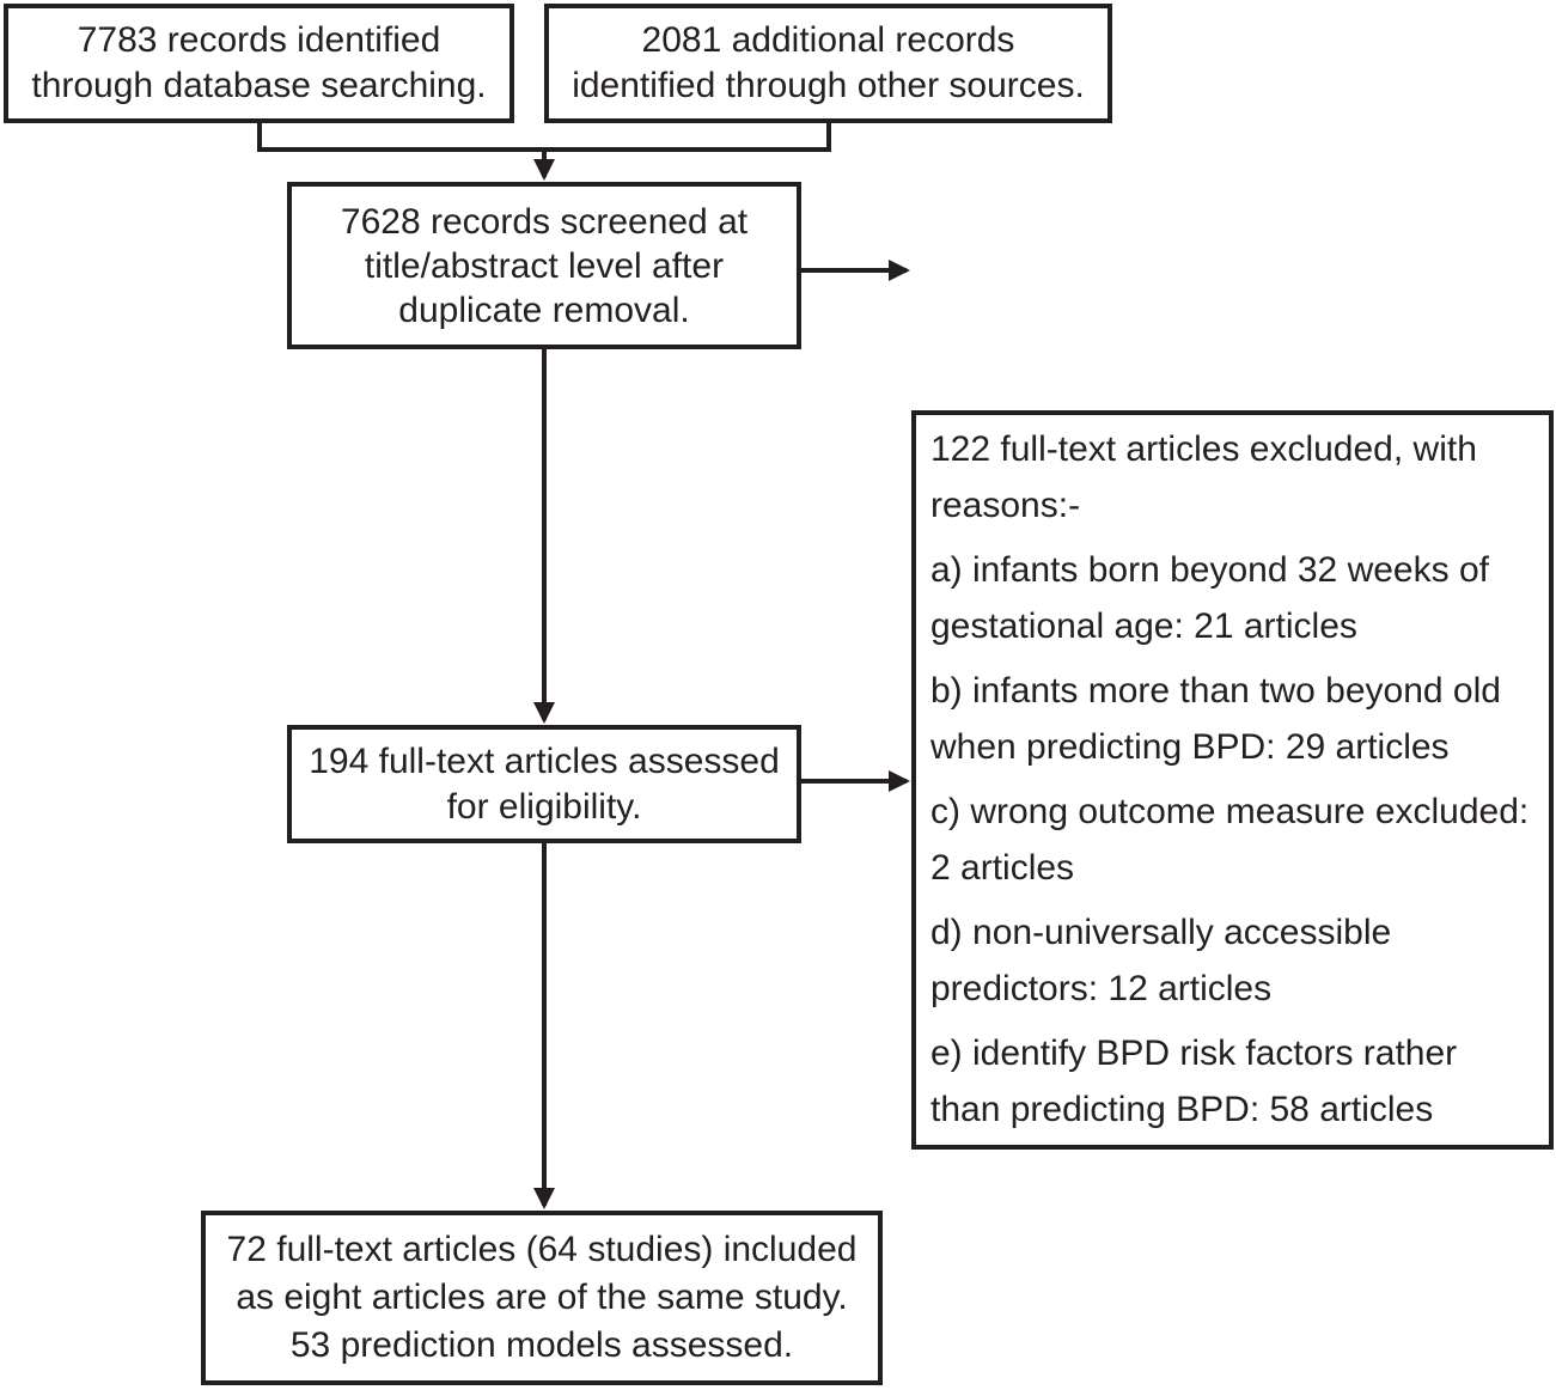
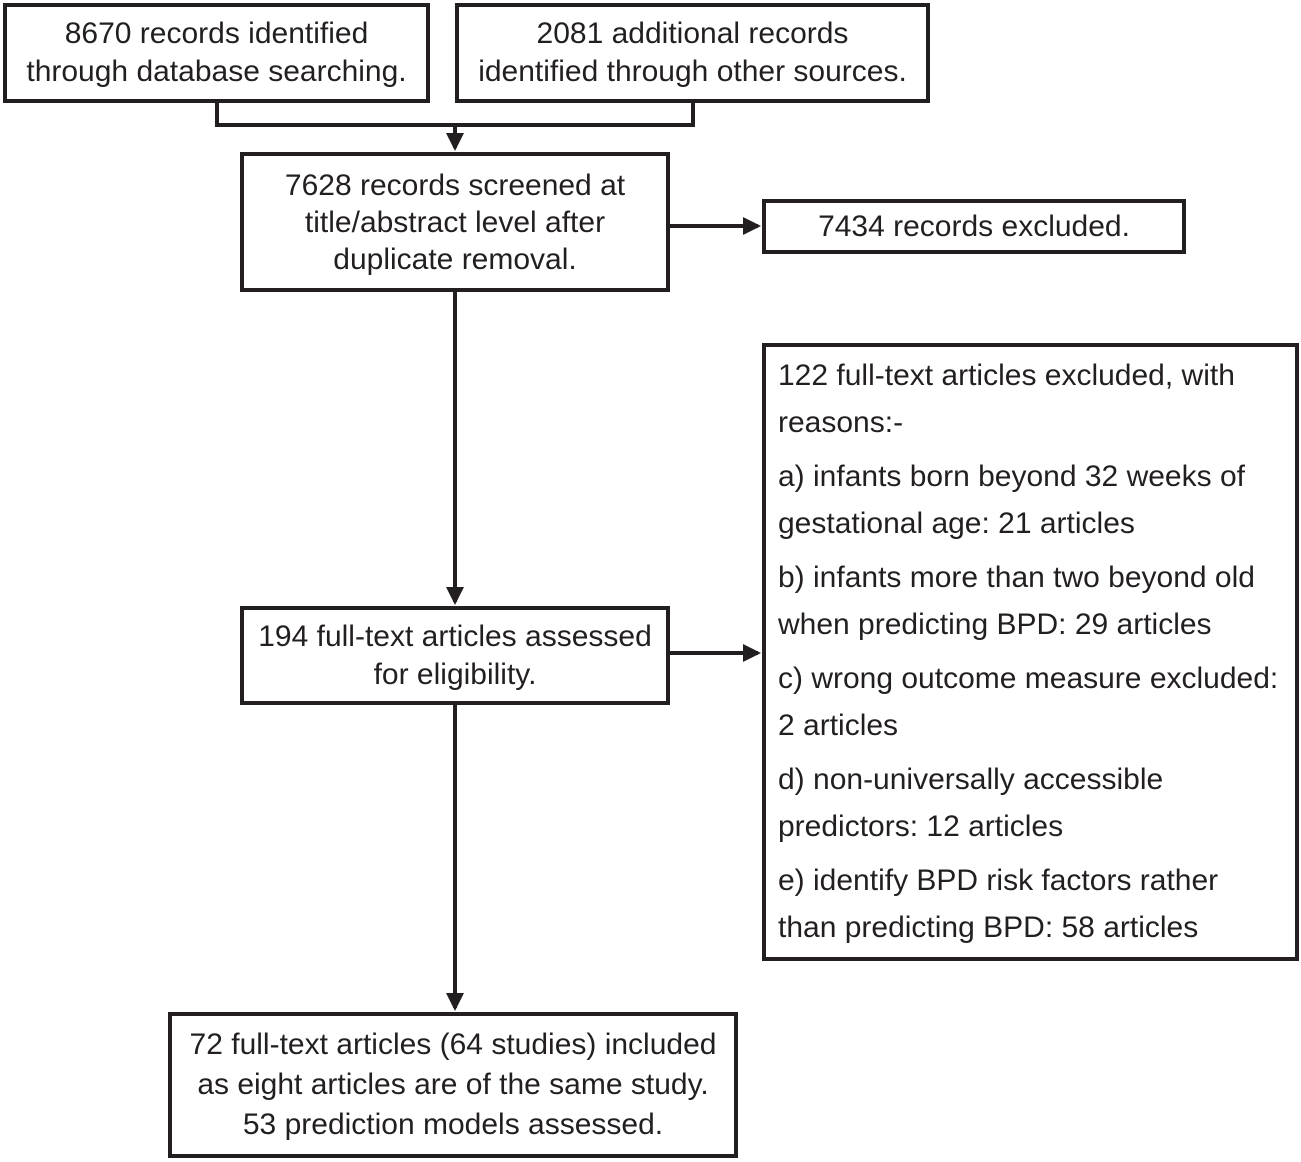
- 7783 records identified
+ 8670 records identified
  through database searching.
  2081 additional records
  identified through other sources.
  7628 records screened at
  title/abstract level after
  duplicate removal.
+ 7434 records excluded.
  122 full-text articles excluded, with
  reasons:-
  a) infants born beyond 32 weeks of
  gestational age: 21 articles
  b) infants more than two beyond old
  when predicting BPD: 29 articles
  c) wrong outcome measure excluded:
  2 articles
  d) non-universally accessible
  predictors: 12 articles
  e) identify BPD risk factors rather
  than predicting BPD: 58 articles
  194 full-text articles assessed
  for eligibility.
  72 full-text articles (64 studies) included
  as eight articles are of the same study.
  53 prediction models assessed.
